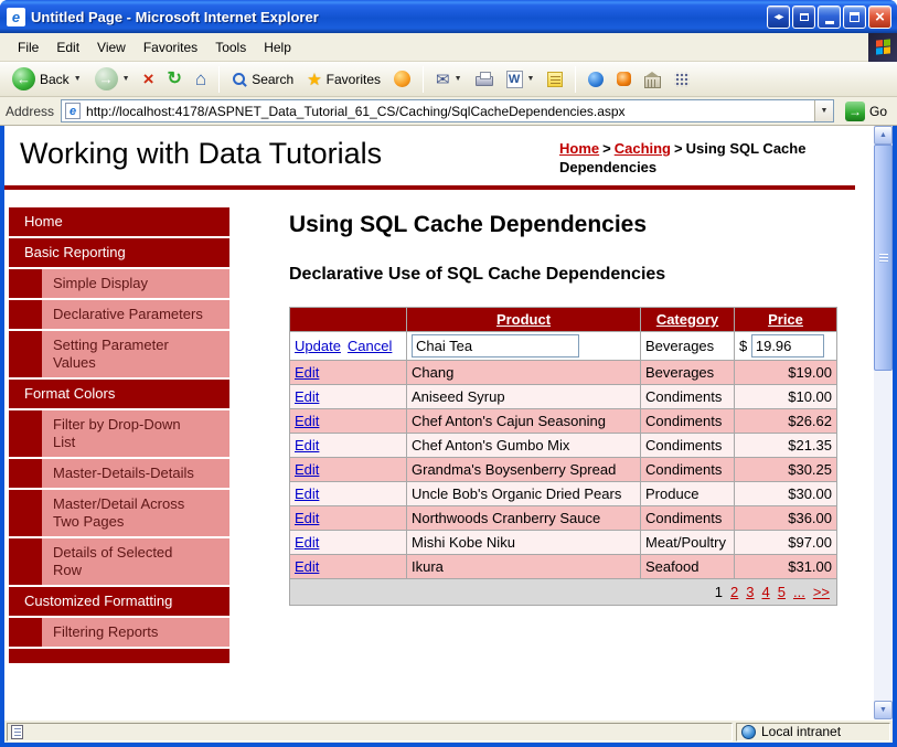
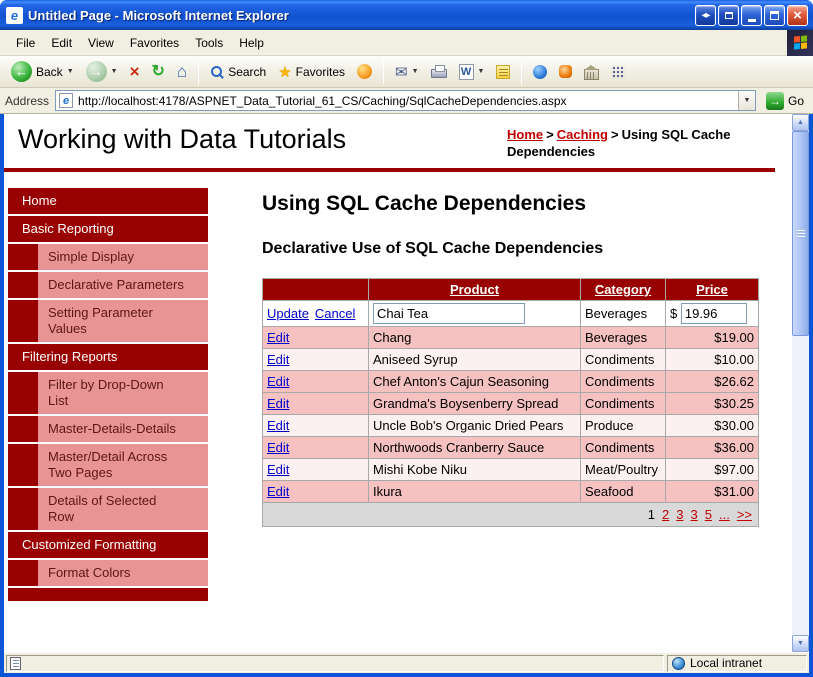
  e
  Untitled Page - Microsoft Internet Explorer
  ◂▸
  ×
  File
  Edit
  View
  Favorites
  Tools
  Help
  ←
  Back
  →
  ×
  ↻
  ⌂
  Search
  ★
  Favorites
  ✉
  W
  Address
  e
  http://localhost:4178/ASPNET_Data_Tutorial_61_CS/Caching/SqlCacheDependencies.aspx
  →
  Go
  Working with Data Tutorials
  Home > Caching > Using SQL Cache Dependencies
  Home
  Basic Reporting
  Simple Display
  Declarative Parameters
  Setting Parameter Values
- Format Colors
+ Filtering Reports
  Filter by Drop-Down List
  Master-Details-Details
  Master/Detail Across Two Pages
  Details of Selected Row
  Customized Formatting
- Filtering Reports
+ Format Colors
  Using SQL Cache Dependencies
  Declarative Use of SQL Cache Dependencies
  	Product	Category	Price
  Update Cancel	Chai Tea	Beverages	$ 19.96
  Edit	Chang	Beverages	$19.00
  Edit	Aniseed Syrup	Condiments	$10.00
  Edit	Chef Anton's Cajun Seasoning	Condiments	$26.62
- Edit	Chef Anton's Gumbo Mix	Condiments	$21.35
  Edit	Grandma's Boysenberry Spread	Condiments	$30.25
  Edit	Uncle Bob's Organic Dried Pears	Produce	$30.00
  Edit	Northwoods Cranberry Sauce	Condiments	$36.00
  Edit	Mishi Kobe Niku	Meat/Poultry	$97.00
  Edit	Ikura	Seafood	$31.00
- 1 2 3 4 5 ... >>
+ 1 2 3 3 5 ... >>
  Local intranet
